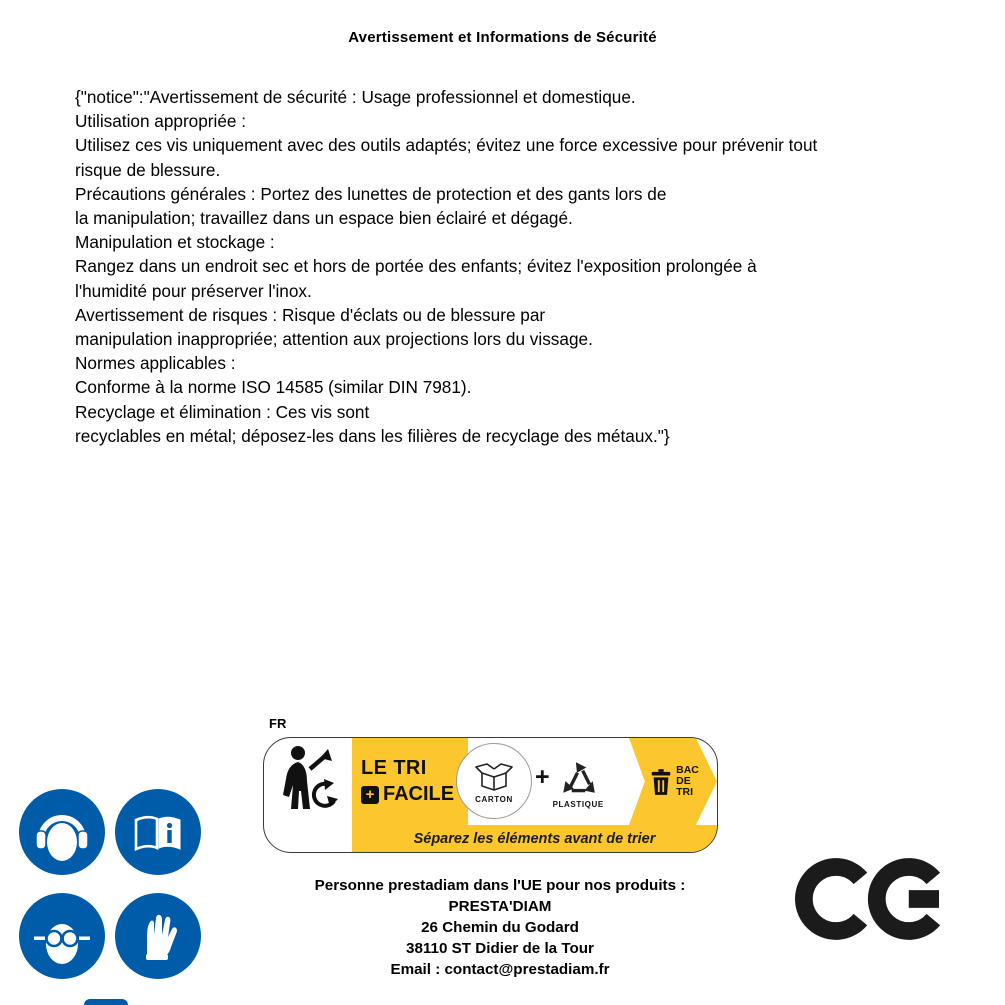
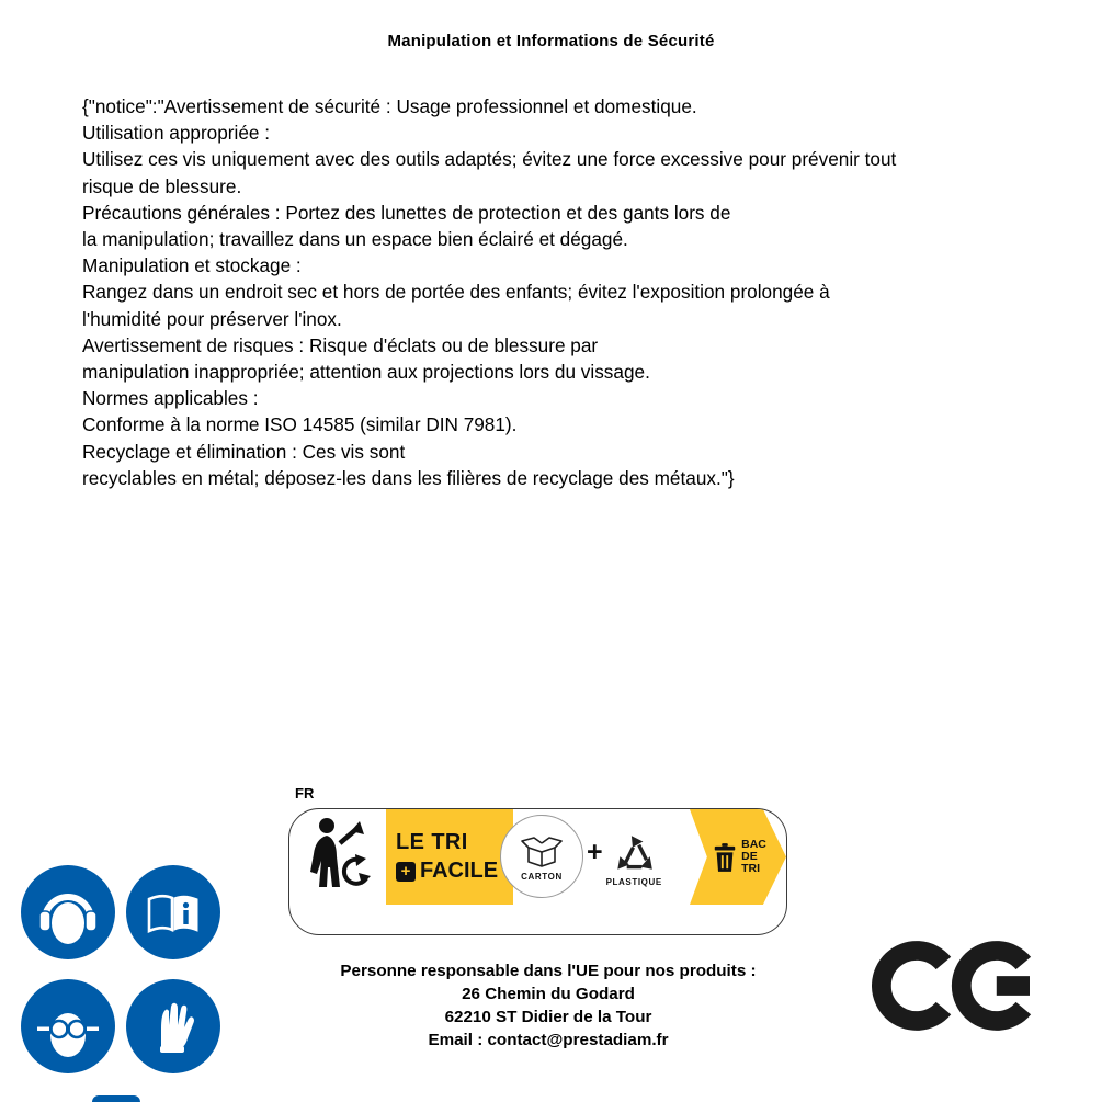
- Avertissement et Informations de Sécurité
+ Manipulation et Informations de Sécurité
  {"notice":"Avertissement de sécurité : Usage professionnel et domestique.
  Utilisation appropriée :
  Utilisez ces vis uniquement avec des outils adaptés; évitez une force excessive pour prévenir tout
  risque de blessure.
  Précautions générales : Portez des lunettes de protection et des gants lors de
  la manipulation; travaillez dans un espace bien éclairé et dégagé.
  Manipulation et stockage :
  Rangez dans un endroit sec et hors de portée des enfants; évitez l'exposition prolongée à
  l'humidité pour préserver l'inox.
  Avertissement de risques : Risque d'éclats ou de blessure par
  manipulation inappropriée; attention aux projections lors du vissage.
  Normes applicables :
  Conforme à la norme ISO 14585 (similar DIN 7981).
  Recyclage et élimination : Ces vis sont
  recyclables en métal; déposez-les dans les filières de recyclage des métaux."}
  FR
  LE TRI
  +
  FACILE
  CARTON
  +
  PLASTIQUE
  BAC
  DE
  TRI
- Séparez les éléments avant de trier
- Personne prestadiam dans l'UE pour nos produits :
+ Personne responsable dans l'UE pour nos produits :
- PRESTA'DIAM
  26 Chemin du Godard
- 38110 ST Didier de la Tour
+ 62210 ST Didier de la Tour
  Email : contact@prestadiam.fr
